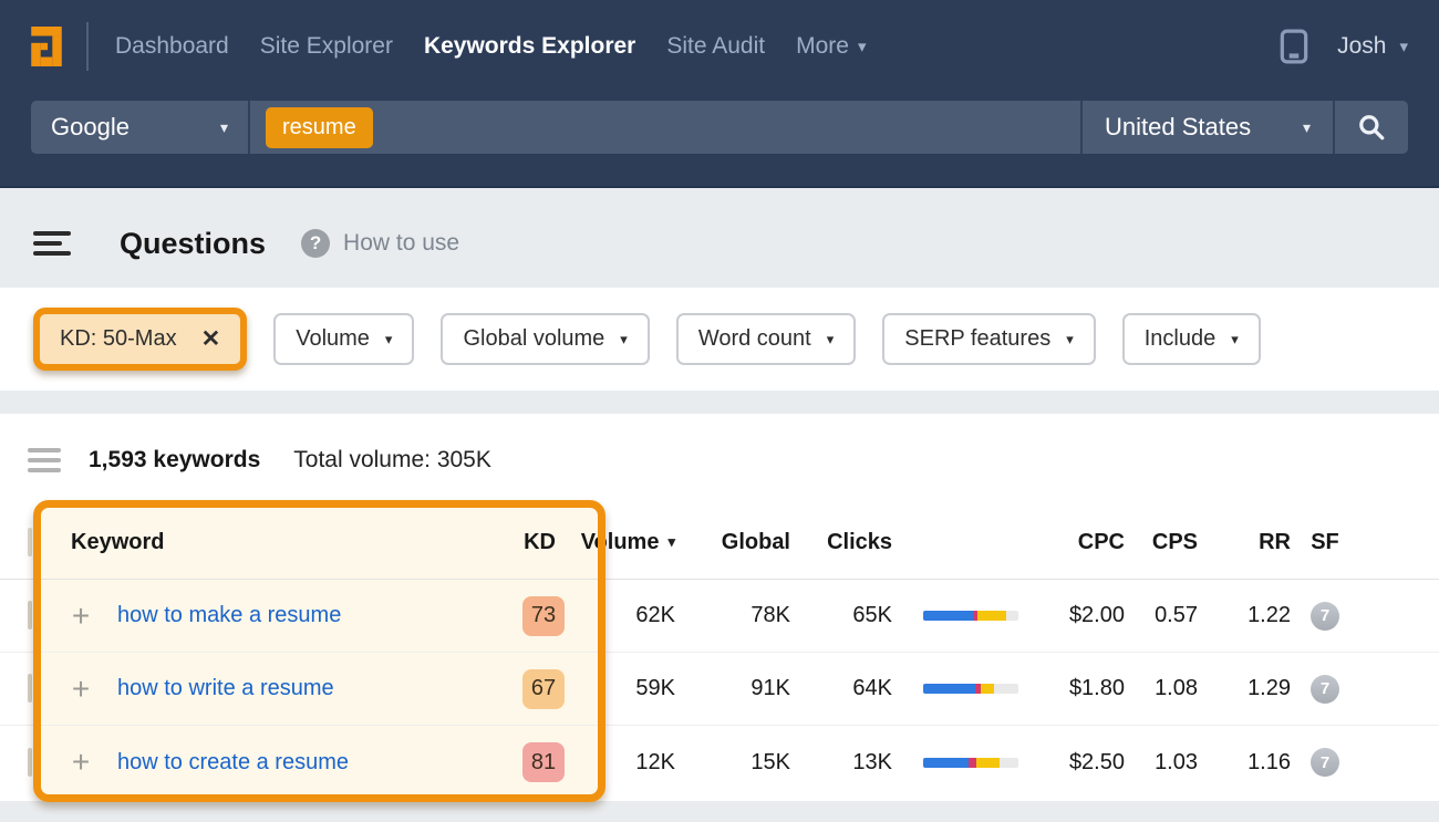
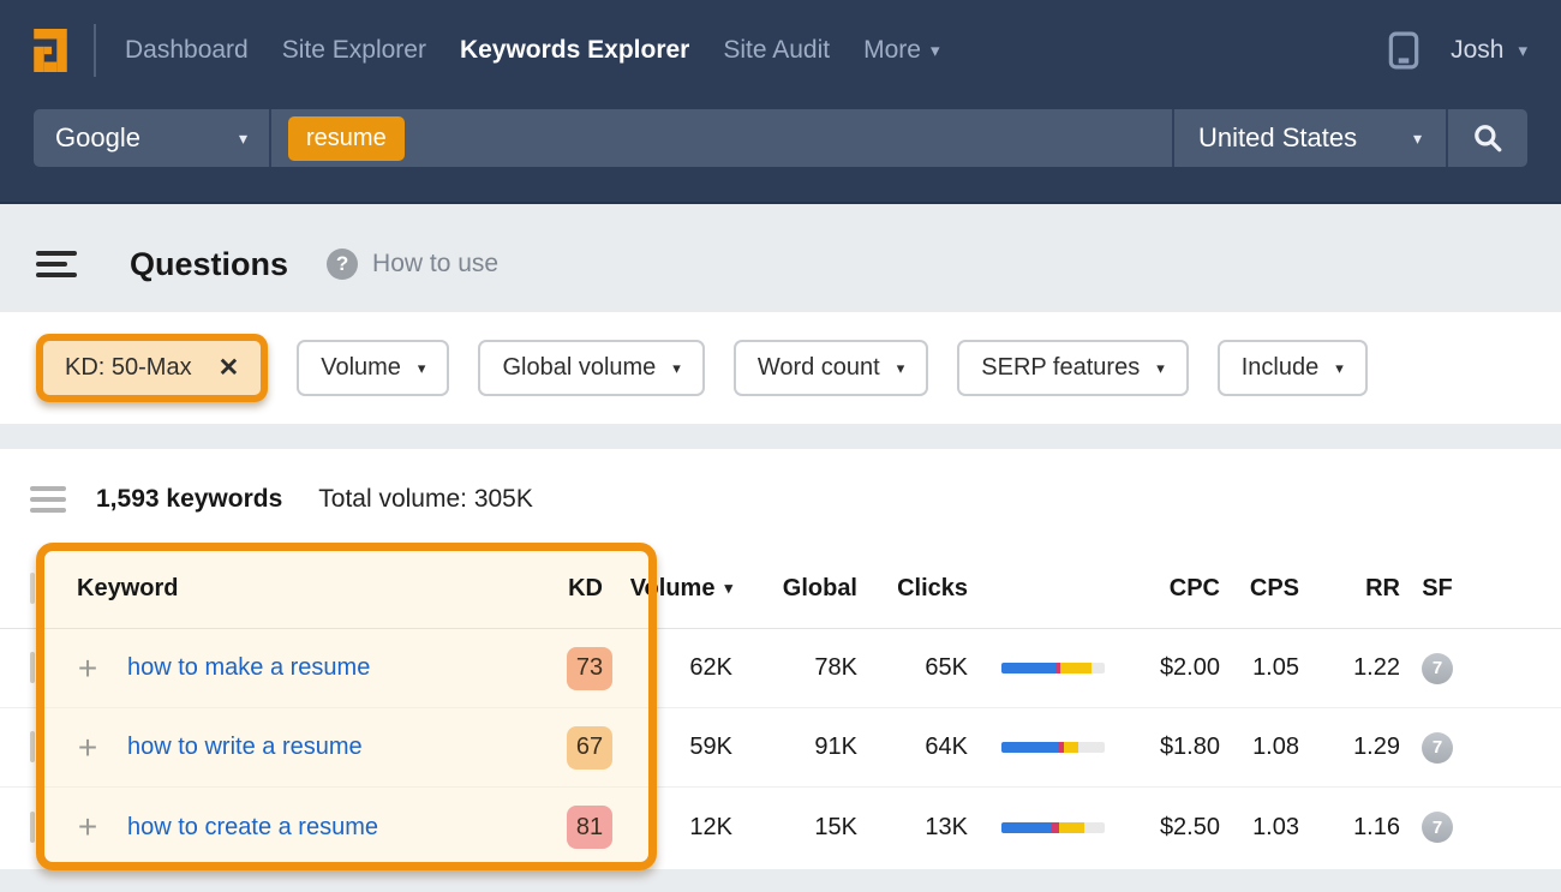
  Dashboard
  Site Explorer
  Keywords Explorer
  Site Audit
  More
  ▾
  Josh
  ▾
  Google
  ▾
  resume
  United States
  ▾
  Questions
  ?
  How to use
  KD: 50-Max
  ✕
  Volume
  ▾
  Global volume
  ▾
  Word count
  ▾
  SERP features
  ▾
  Include
  ▾
  1,593 keywords
  Total volume: 305K
  Keyword
  KD
  Volume
  ▾
  Global
  Clicks
  CPC
  CPS
  RR
  SF
  +
  how to make a resume
  73
  62K
  78K
  65K
  $2.00
- 0.57
+ 1.05
  1.22
  7
  +
  how to write a resume
  67
  59K
  91K
  64K
  $1.80
  1.08
  1.29
  7
  +
  how to create a resume
  81
  12K
  15K
  13K
  $2.50
  1.03
  1.16
  7
